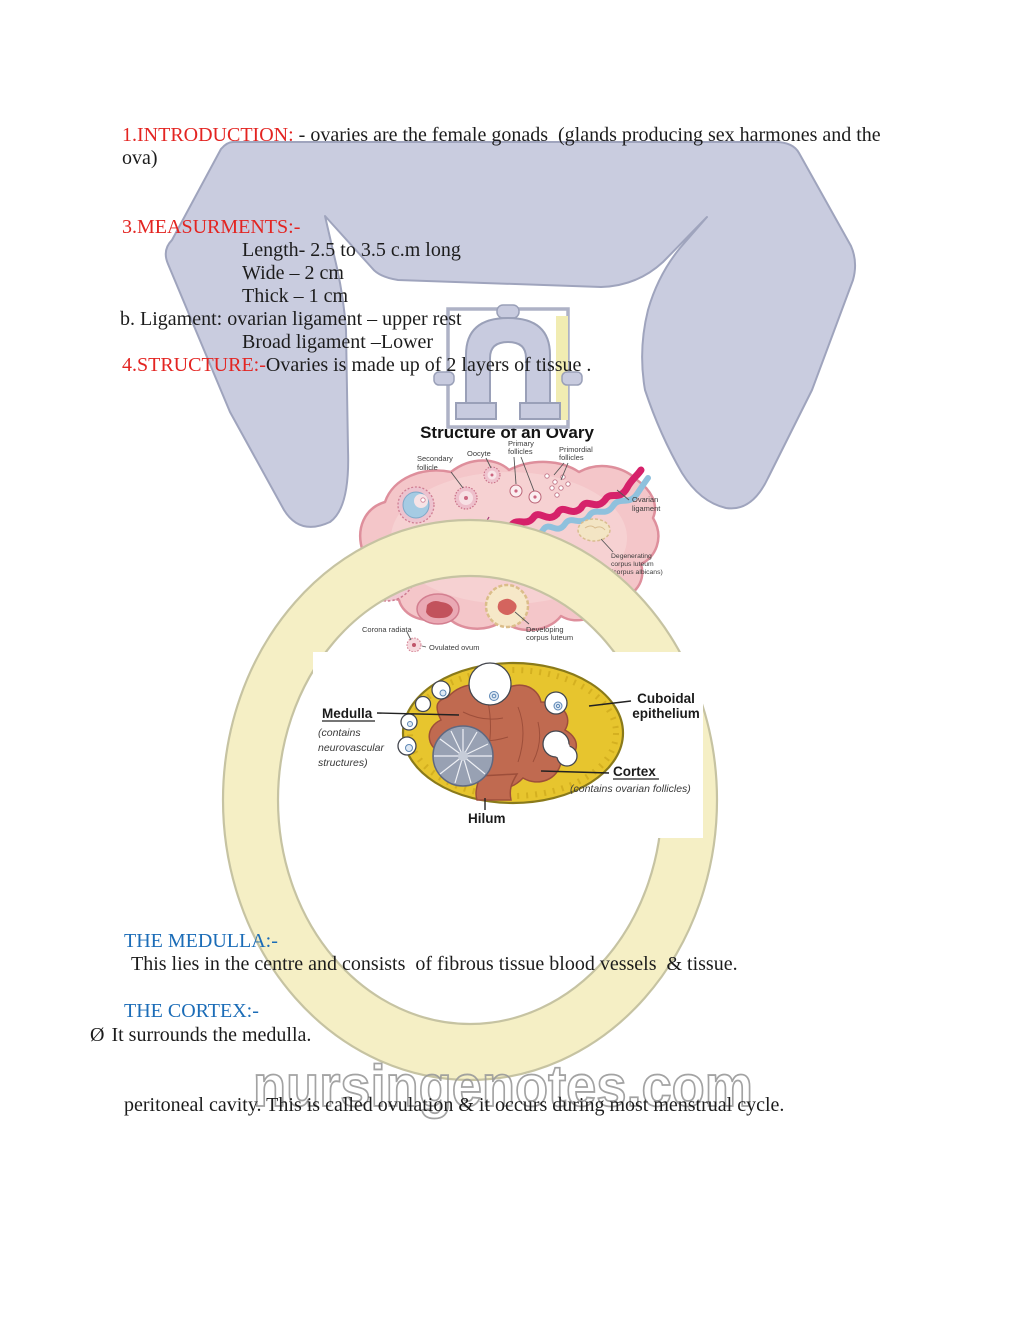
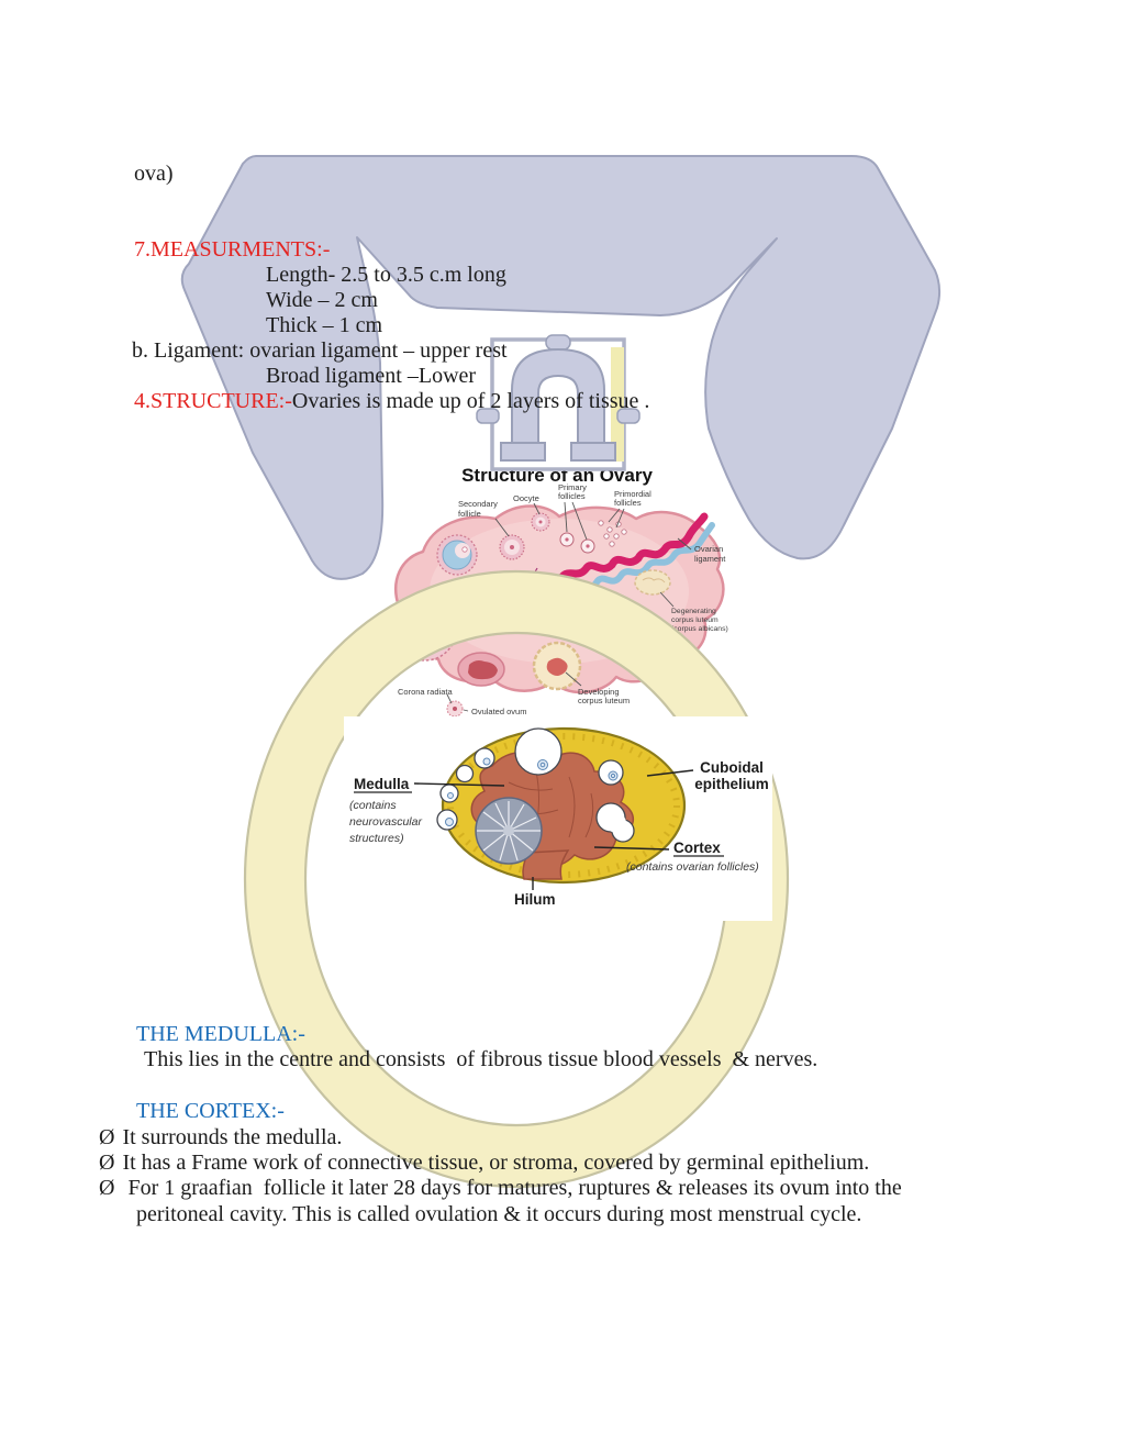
  Structure of an Ovary
  Secondary
  follicle
  Oocyte
  Primary
  follicles
  Primordial
  follicles
  Ovarian
  ligament
  Developing
  corpus luteum
  Corona radiata
  Ovulated ovum
- nursingenotes.com
  Medulla
  (contains
  neurovascular
  structures)
  Cuboidal
  epithelium
  Cortex
  (contains ovarian follicles)
  Hilum
- 1.INTRODUCTION: - ovaries are the female gonads (glands producing sex harmones and the
  ova)
- 3.MEASURMENTS:-
+ 7.MEASURMENTS:-
  Length- 2.5 to 3.5 c.m long
  Wide – 2 cm
  Thick – 1 cm
  b. Ligament: ovarian ligament – upper rest
  Broad ligament –Lower
  4.STRUCTURE:-Ovaries is made up of 2 layers of tissue .
  THE MEDULLA:-
- This lies in the centre and consists of fibrous tissue blood vessels & tissue.
+ This lies in the centre and consists of fibrous tissue blood vessels & nerves.
  THE CORTEX:-
  Ø It surrounds the medulla.
+ Ø It has a Frame work of connective tissue, or stroma, covered by germinal epithelium.
+ Ø For 1 graafian follicle it later 28 days for matures, ruptures & releases its ovum into the
  peritoneal cavity. This is called ovulation & it occurs during most menstrual cycle.
